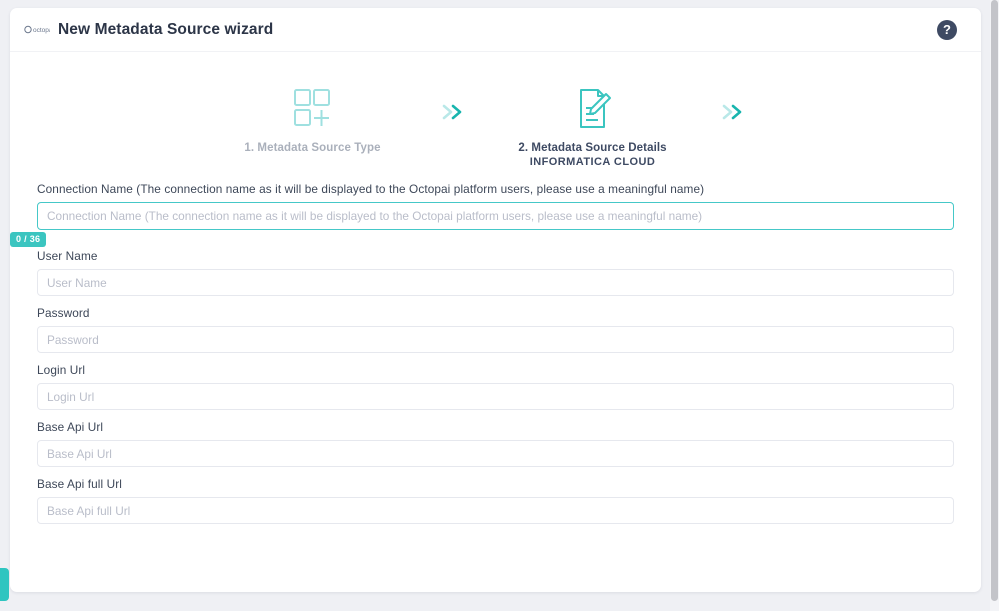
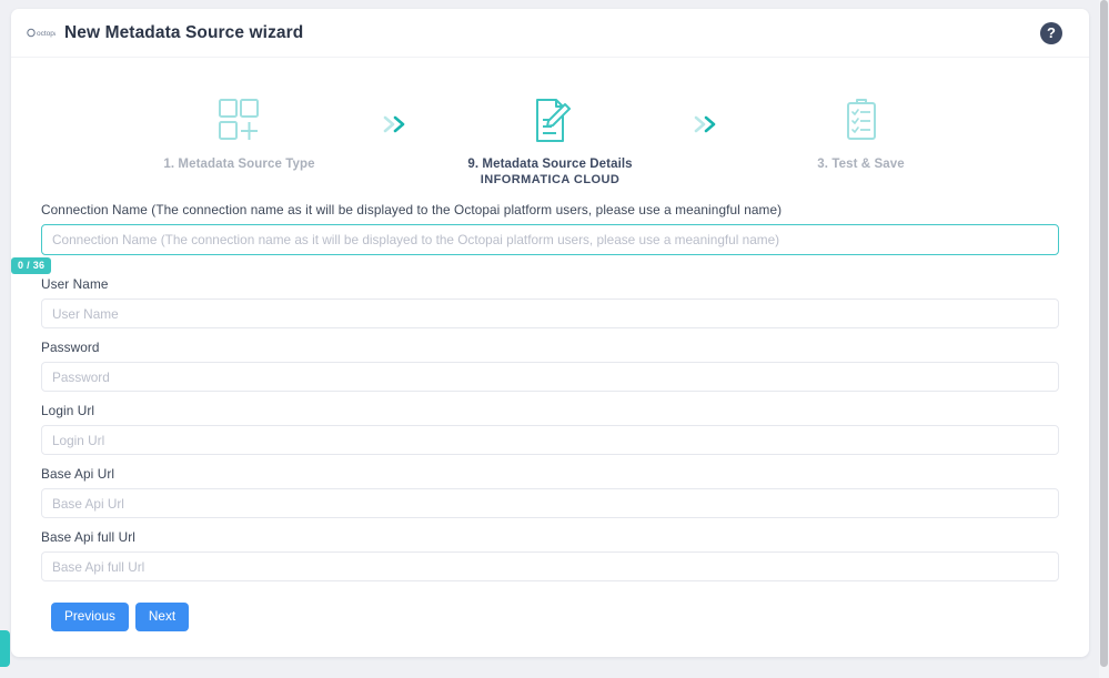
  New Metadata Source wizard
  ?
  1. Metadata Source Type
- 2. Metadata Source Details
+ 9. Metadata Source Details
  INFORMATICA CLOUD
+ 3. Test & Save
  Connection Name (The connection name as it will be displayed to the Octopai platform users, please use a meaningful name)
  Connection Name (The connection name as it will be displayed to the Octopai platform users, please use a meaningful name)
  0 / 36
  User Name
  User Name
  Password
  Password
  Login Url
  Login Url
  Base Api Url
  Base Api Url
  Base Api full Url
  Base Api full Url
+ Previous
+ Next
